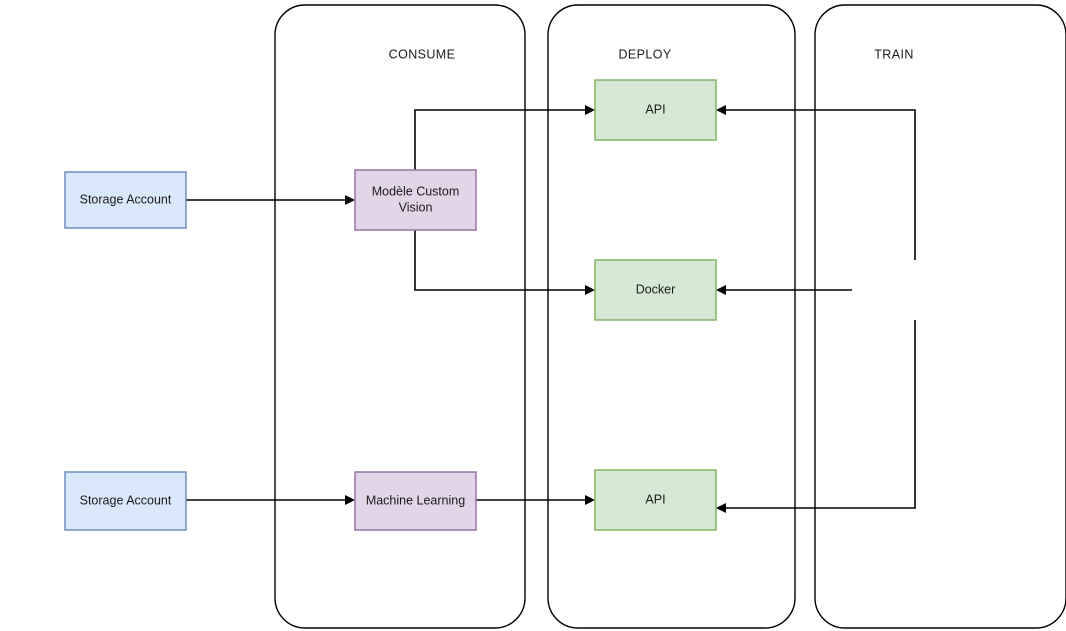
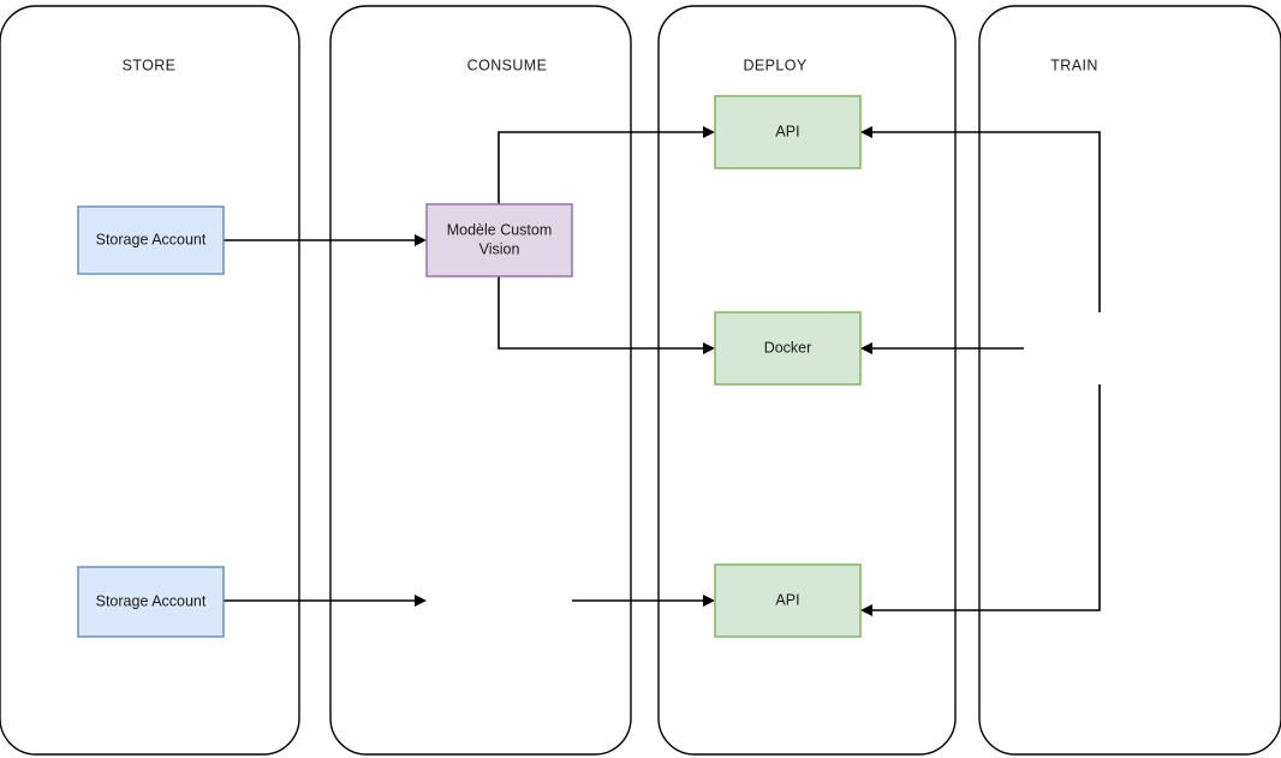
+ STORE
  CONSUME
  DEPLOY
  TRAIN
  Storage Account
  Storage Account
  Modèle Custom
  Vision
- Machine Learning
  API
  Docker
  API
